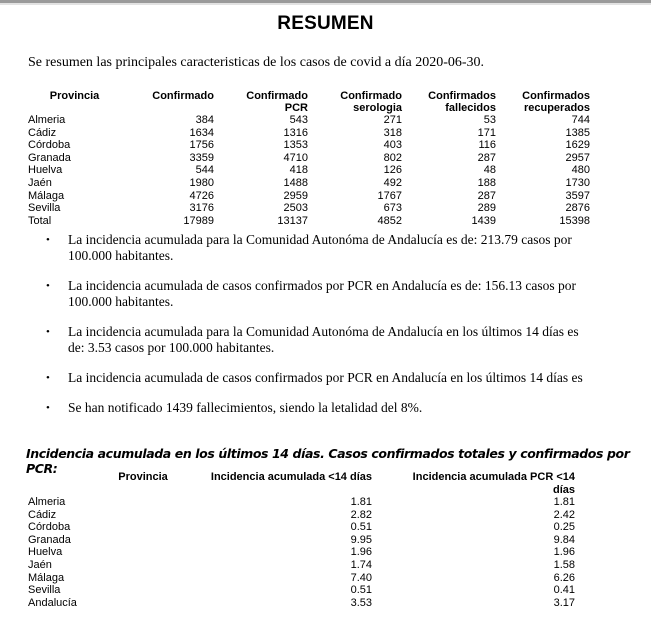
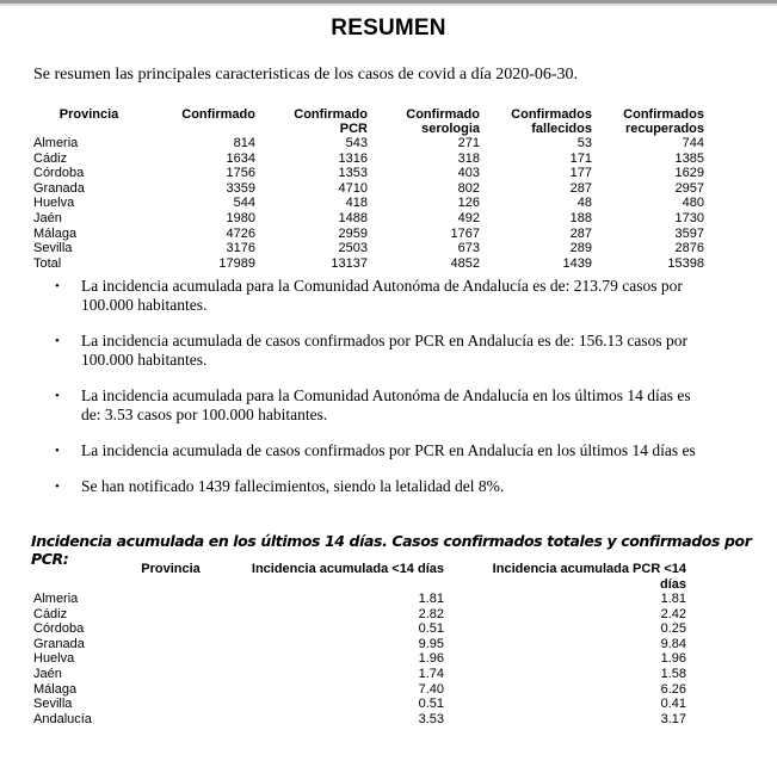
  RESUMEN
  Se resumen las principales caracteristicas de los casos de covid a día 2020-06-30.
  Provincia	Confirmado	ConfirmadoPCR	Confirmadoserologia	Confirmadosfallecidos	Confirmadosrecuperados
- Almeria	384	543	271	53	744
+ Almeria	814	543	271	53	744
  Cádiz	1634	1316	318	171	1385
- Córdoba	1756	1353	403	116	1629
+ Córdoba	1756	1353	403	177	1629
  Granada	3359	4710	802	287	2957
  Huelva	544	418	126	48	480
  Jaén	1980	1488	492	188	1730
  Málaga	4726	2959	1767	287	3597
  Sevilla	3176	2503	673	289	2876
  Total	17989	13137	4852	1439	15398
  •
  La incidencia acumulada para la Comunidad Autonóma de Andalucía es de: 213.79 casos por
  100.000 habitantes.
  •
  La incidencia acumulada de casos confirmados por PCR en Andalucía es de: 156.13 casos por
  100.000 habitantes.
  •
  La incidencia acumulada para la Comunidad Autonóma de Andalucía en los últimos 14 días es
  de: 3.53 casos por 100.000 habitantes.
  •
  La incidencia acumulada de casos confirmados por PCR en Andalucía en los últimos 14 días es
  •
  Se han notificado 1439 fallecimientos, siendo la letalidad del 8%.
  Incidencia acumulada en los últimos 14 días. Casos confirmados totales y confirmados por PCR:
  Provincia	Incidencia acumulada <14 días	Incidencia acumulada PCR <14días
  Almeria	1.81	1.81
  Cádiz	2.82	2.42
  Córdoba	0.51	0.25
  Granada	9.95	9.84
  Huelva	1.96	1.96
  Jaén	1.74	1.58
  Málaga	7.40	6.26
  Sevilla	0.51	0.41
  Andalucía	3.53	3.17
